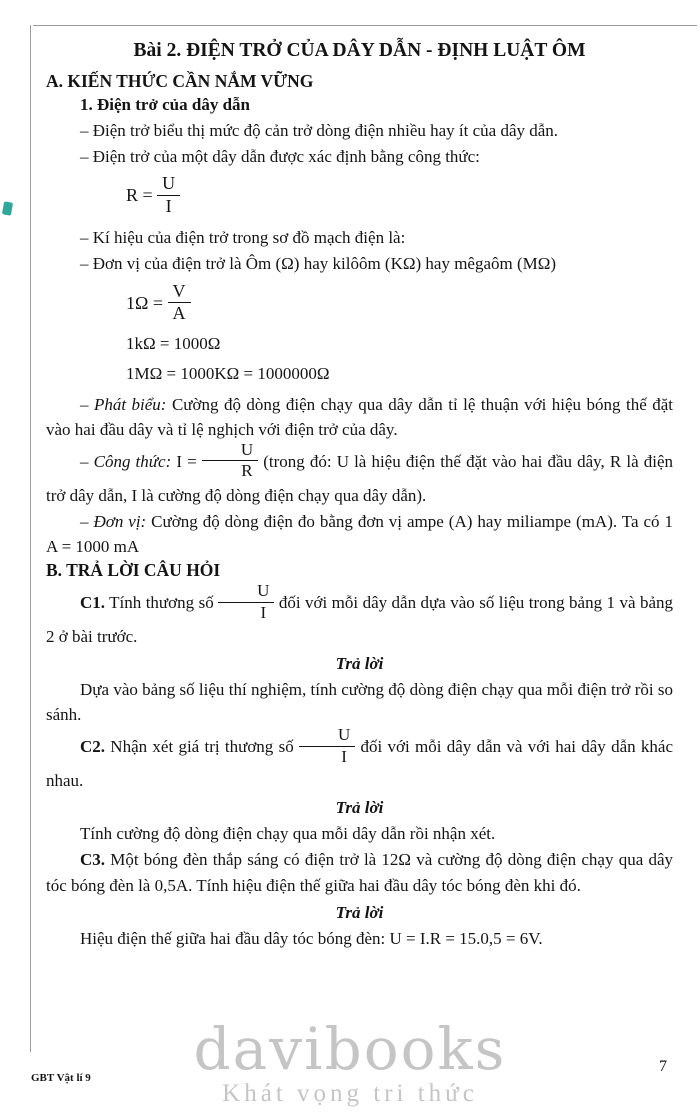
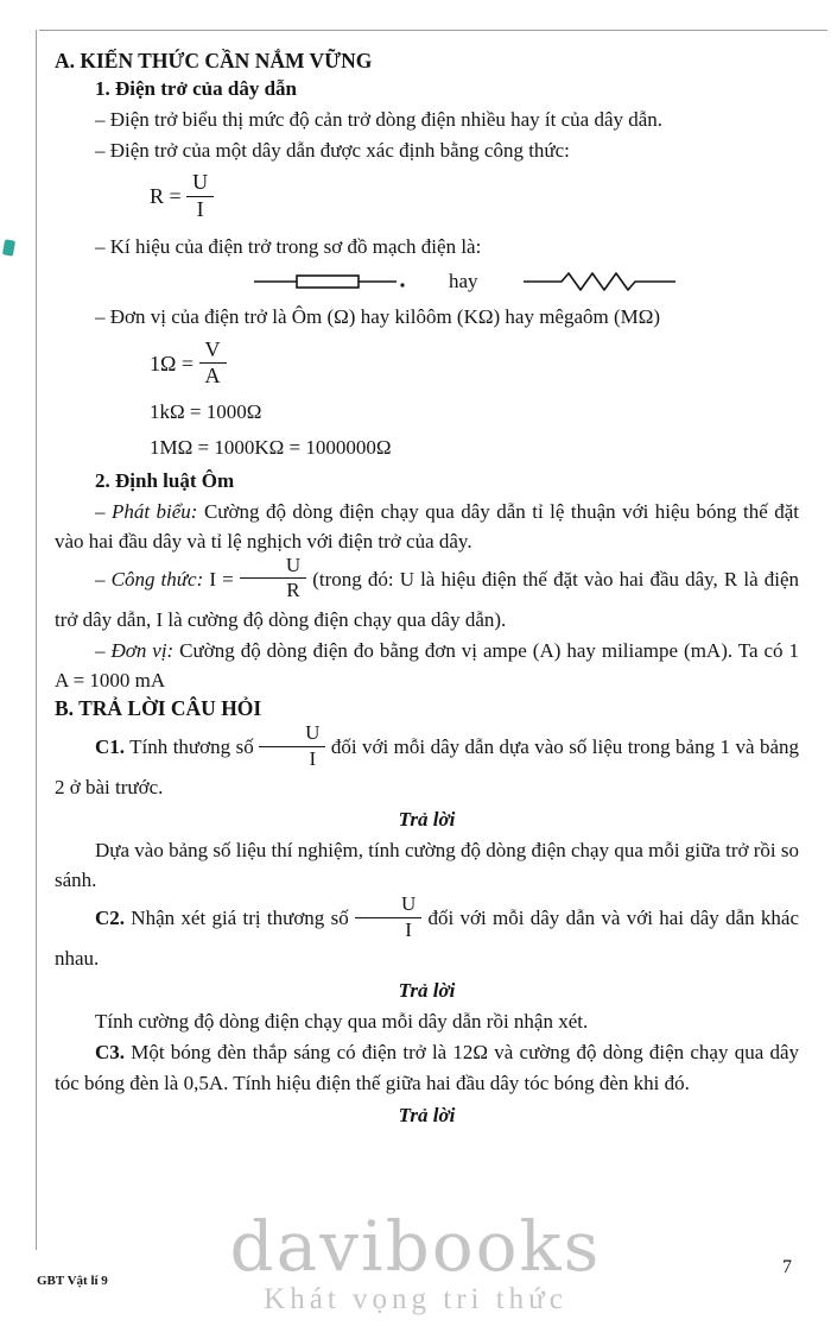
- Bài 2. ĐIỆN TRỞ CỦA DÂY DẪN - ĐỊNH LUẬT ÔM
  A. KIẾN THỨC CẦN NẮM VỮNG
  1. Điện trở của dây dẫn
  – Điện trở biểu thị mức độ cản trở dòng điện nhiều hay ít của dây dẫn.
  – Điện trở của một dây dẫn được xác định bằng công thức:
  R =
  U
  I
  – Kí hiệu của điện trở trong sơ đồ mạch điện là:
+ hay
  – Đơn vị của điện trở là Ôm (Ω) hay kilôôm (KΩ) hay mêgaôm (MΩ)
  1Ω =
  V
  A
  1kΩ = 1000Ω
  1MΩ = 1000KΩ = 1000000Ω
+ 2. Định luật Ôm
  – Phát biểu: Cường độ dòng điện chạy qua dây dẫn tỉ lệ thuận với hiệu bóng thế đặt vào hai đầu dây và tỉ lệ nghịch với điện trở của dây.
  – Công thức: I =
  U
  R
  (trong đó: U là hiệu điện thế đặt vào hai đầu dây, R là điện trở dây dẫn, I là cường độ dòng điện chạy qua dây dẫn).
  – Đơn vị: Cường độ dòng điện đo bằng đơn vị ampe (A) hay miliampe (mA). Ta có 1 A = 1000 mA
  B. TRẢ LỜI CÂU HỎI
  C1. Tính thương số
  U
  I
  đối với mỗi dây dẫn dựa vào số liệu trong bảng 1 và bảng 2 ở bài trước.
  Trả lời
- Dựa vào bảng số liệu thí nghiệm, tính cường độ dòng điện chạy qua mỗi điện trở rồi so sánh.
+ Dựa vào bảng số liệu thí nghiệm, tính cường độ dòng điện chạy qua mỗi giữa trở rồi so sánh.
  C2. Nhận xét giá trị thương số
  U
  I
  đối với mỗi dây dẫn và với hai dây dẫn khác nhau.
  Trả lời
  Tính cường độ dòng điện chạy qua mỗi dây dẫn rồi nhận xét.
  C3. Một bóng đèn thắp sáng có điện trở là 12Ω và cường độ dòng điện chạy qua dây tóc bóng đèn là 0,5A. Tính hiệu điện thế giữa hai đầu dây tóc bóng đèn khi đó.
  Trả lời
- Hiệu điện thế giữa hai đầu dây tóc bóng đèn: U = I.R = 15.0,5 = 6V.
  davibooks
  Khát vọng tri thức
  GBT Vật lí 9
  7
